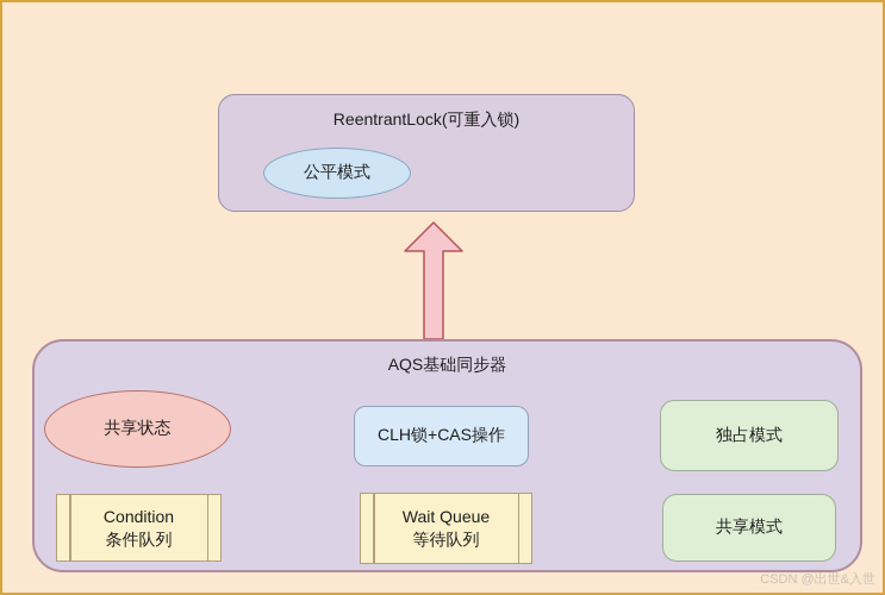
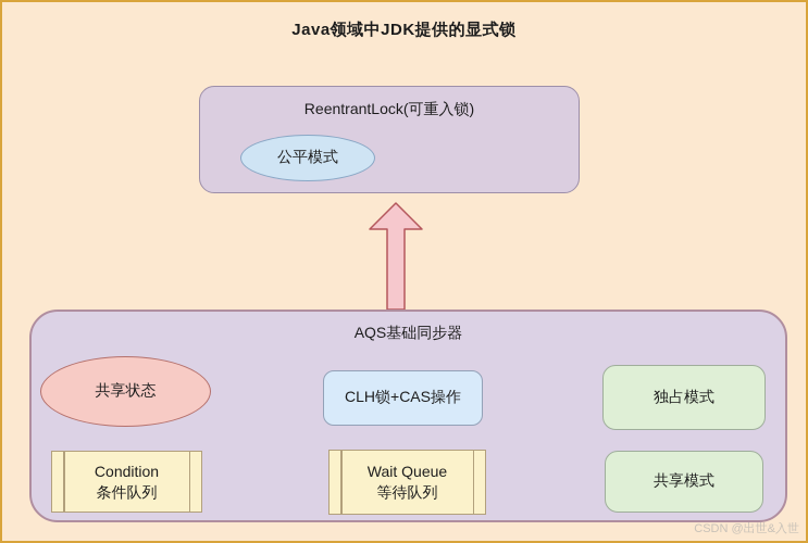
+ Java领域中JDK提供的显式锁
  ReentrantLock(可重入锁)
  公平模式
  AQS基础同步器
  共享状态
  CLH锁+CAS操作
  独占模式
  共享模式
  Condition
  条件队列
  Wait Queue
  等待队列
  CSDN @出世&入世
